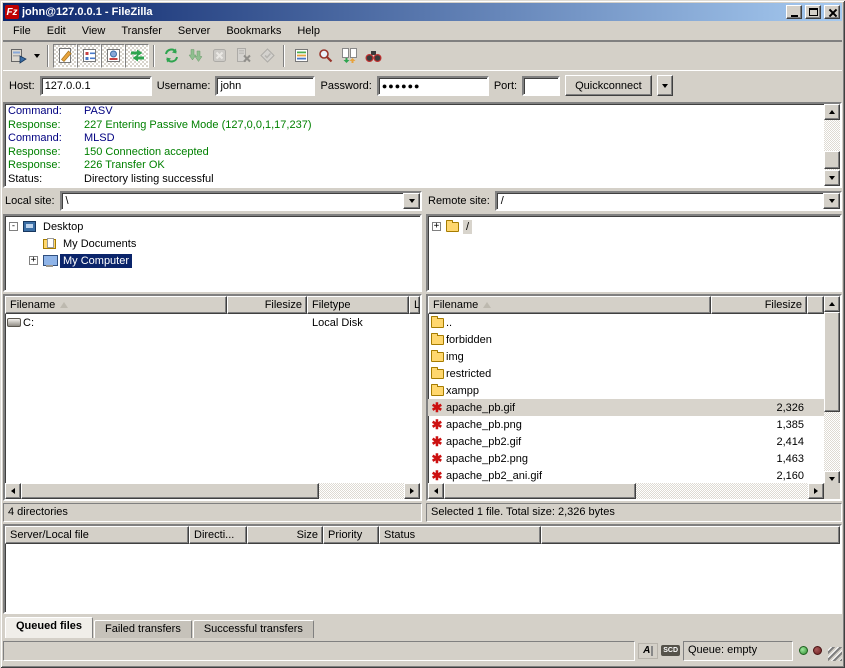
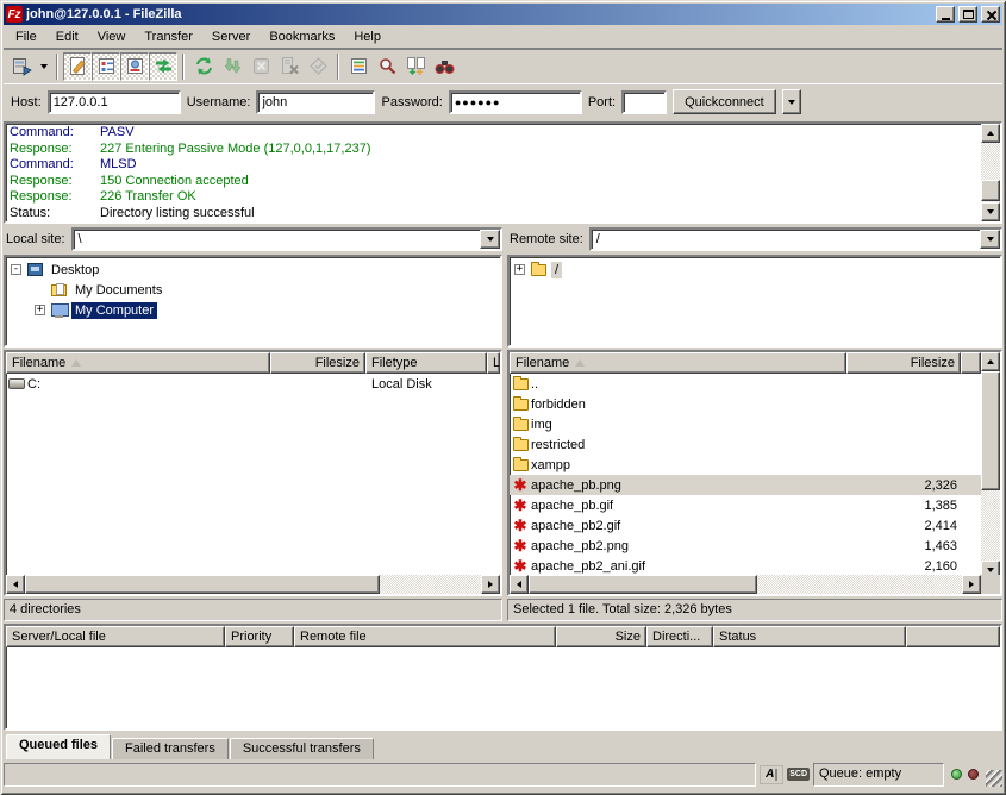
  Fz
  john@127.0.0.1 - FileZilla
  File
  Edit
  View
  Transfer
  Server
  Bookmarks
  Help
  Host:
  127.0.0.1
  Username:
  john
  Password:
  ●●●●●●
  Port:
  Quickconnect
  Command: PASV
  Response: 227 Entering Passive Mode (127,0,0,1,17,237)
  Command: MLSD
  Response: 150 Connection accepted
  Response: 226 Transfer OK
  Status: Directory listing successful
  Local site:
  \
  -
  Desktop
  My Documents
  +
  My Computer
  Filename
  Filesize
  Filetype
  L
  C:
  Local Disk
  4 directories
  Remote site:
  /
  +
  /
  Filename
  Filesize
  ..
  forbidden
  img
  restricted
  xampp
- apache_pb.gif
+ apache_pb.png
  2,326
- apache_pb.png
+ apache_pb.gif
  1,385
  apache_pb2.gif
  2,414
  apache_pb2.png
  1,463
  apache_pb2_ani.gif
  2,160
  Selected 1 file. Total size: 2,326 bytes
  Server/Local file
- Directi...
+ Priority
+ Remote file
  Size
- Priority
+ Directi...
  Status
  Queued files
  Failed transfers
  Successful transfers
  A
  Queue: empty
